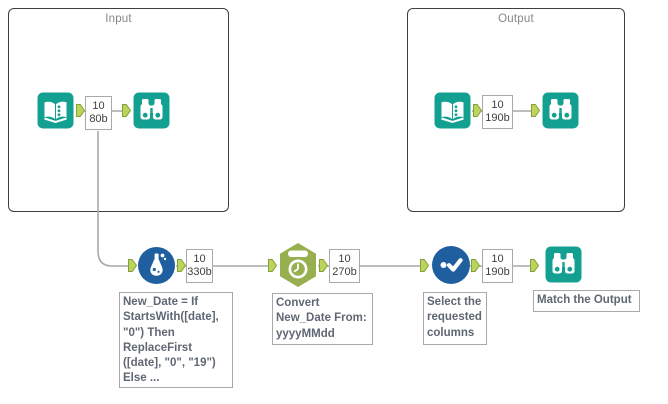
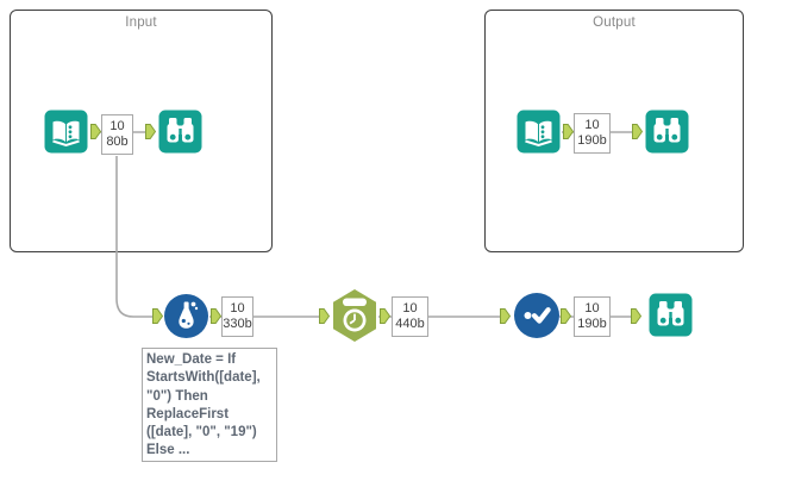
  Input
  Output
  10
  80b
  10
  190b
  10
  330b
  10
- 270b
+ 440b
  10
  190b
  New_Date = If
  StartsWith([date],
  "0") Then
  ReplaceFirst
  ([date], "0", "19")
  Else ...
- Convert
- New_Date From:
- yyyyMMdd
- Select the
- requested
- columns
- Match the Output
